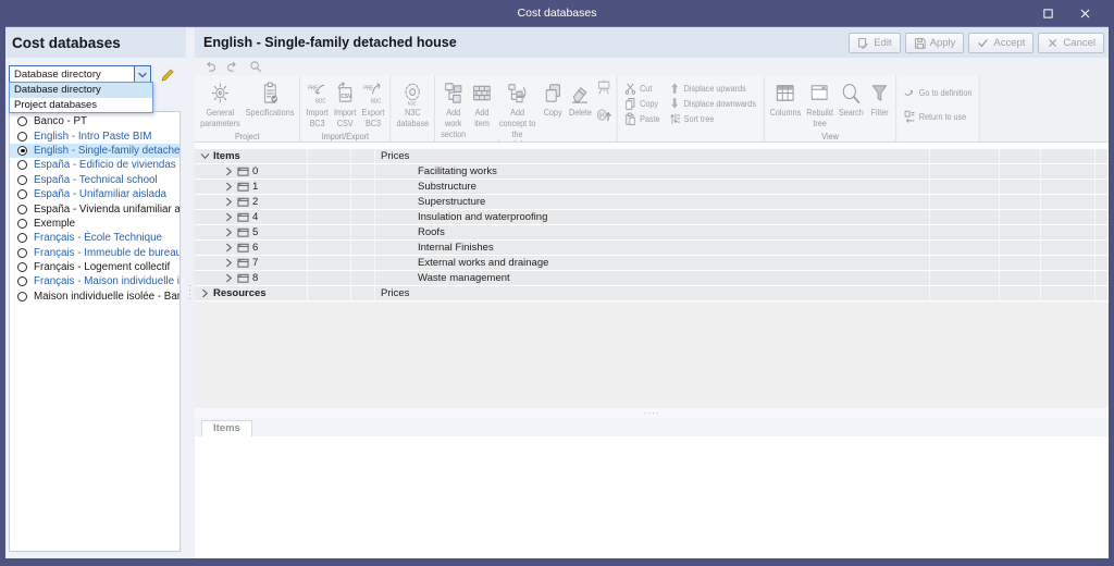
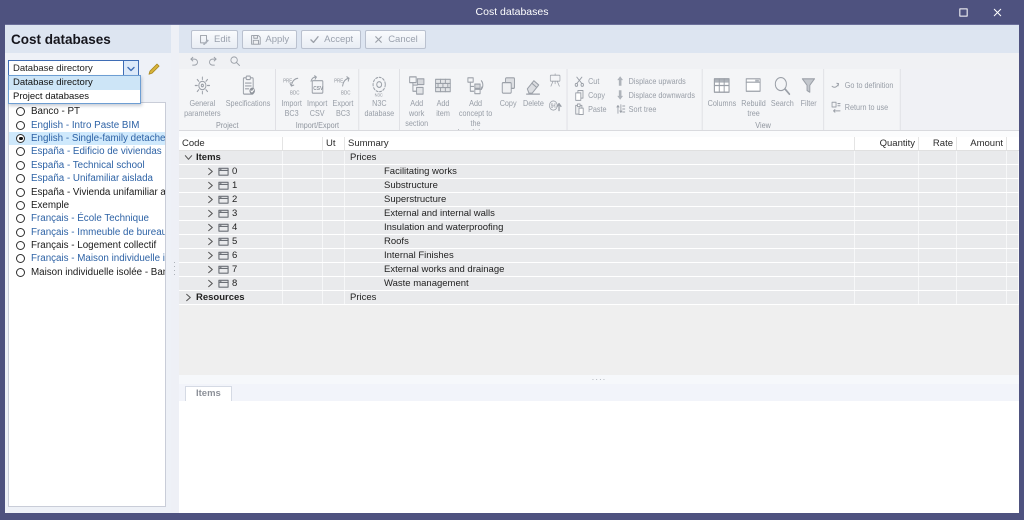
  Cost databases
  Cost databases
  Database directory
  Database directory
  Project databases
  Banco - PT
  English - Intro Paste BIM
  English - Single-family detache
  España - Edificio de viviendas
  España - Technical school
  España - Unifamiliar aislada
  España - Vivienda unifamiliar a
  Exemple
  Français - École Technique
  Français - Immeuble de bureau
  Français - Logement collectif
  Français - Maison individuelle i
  Maison individuelle isolée - Ba
- English - Single-family detached house
  Edit
  Apply
  Accept
  Cancel
  General parameters
  Specifications
  Project
  Import BC3
  Import CSV
  Export BC3
  Import/Export
  N3C database
  Add work section
  Add item
  Copy
  Delete
  Cut
  Copy
  Paste
  Displace upwards
  Displace downwards
  Sort tree
  Columns
  Rebuild tree
  Search
  Filter
  View
  Go to definition
  Return to use
+ Code
+ Ut
+ Summary
+ Quantity
+ Rate
+ Amount
  Items
  Prices
  0
  Facilitating works
  1
  Substructure
  2
  Superstructure
+ 3
+ External and internal walls
  4
  Insulation and waterproofing
  5
  Roofs
  6
  Internal Finishes
  7
  External works and drainage
  8
  Waste management
  Resources
  Prices
  ····
  Items
